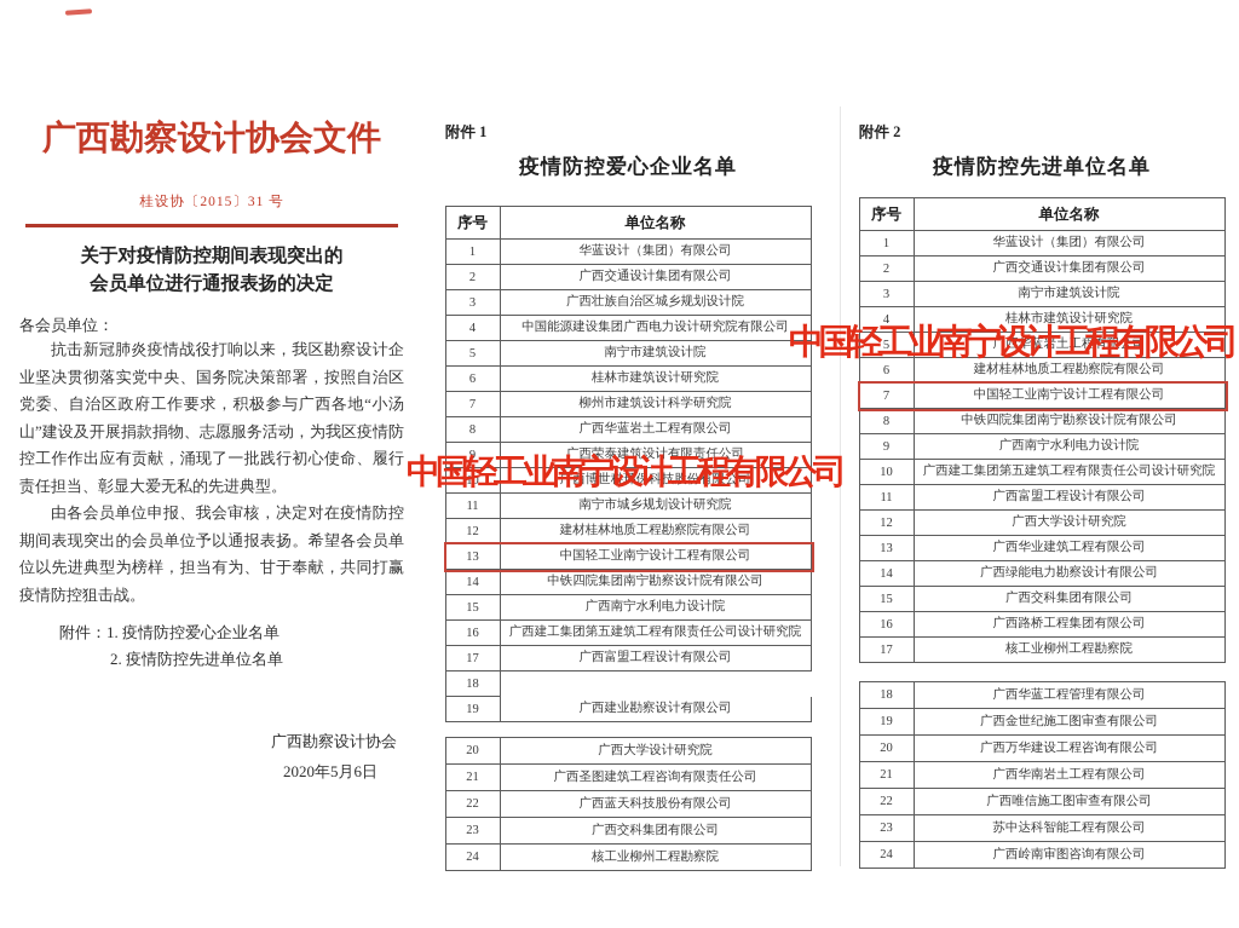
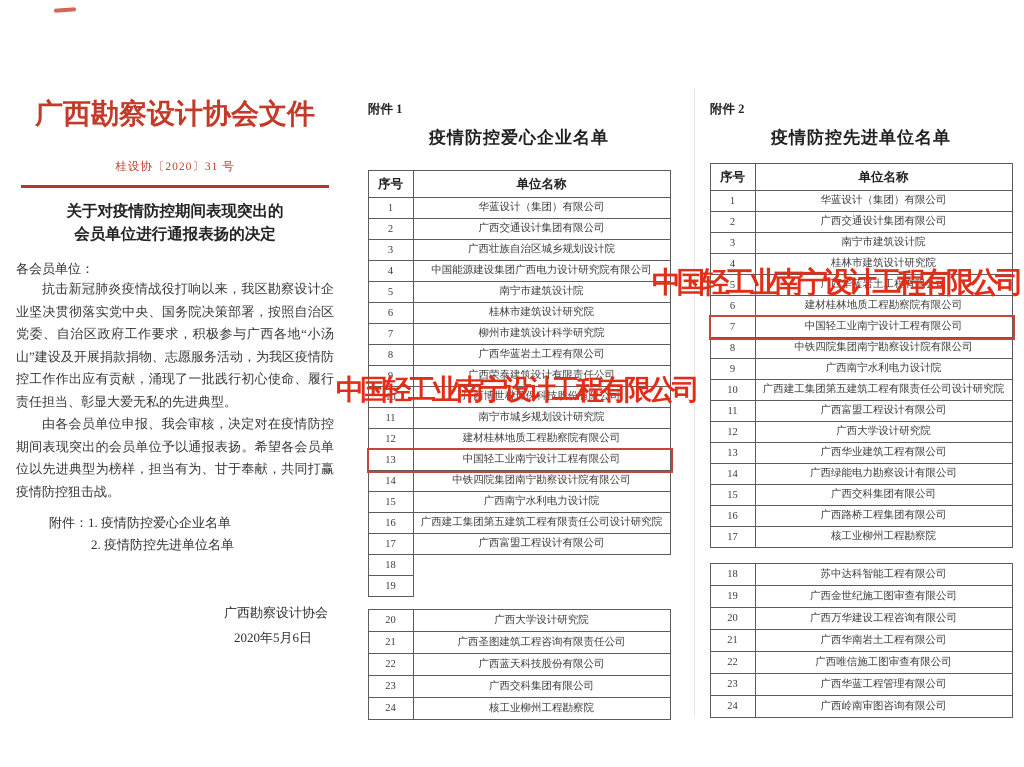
  广西勘察设计协会文件
- 桂设协〔2015〕31 号
+ 桂设协〔2020〕31 号
  关于对疫情防控期间表现突出的
  会员单位进行通报表扬的决定
  各会员单位：
  抗击新冠肺炎疫情战役打响以来，我区勘察设计企业坚决贯彻落实党中央、国务院决策部署，按照自治区党委、自治区政府工作要求，积极参与广西各地“小汤山”建设及开展捐款捐物、志愿服务活动，为我区疫情防控工作作出应有贡献，涌现了一批践行初心使命、履行责任担当、彰显大爱无私的先进典型。
  由各会员单位申报、我会审核，决定对在疫情防控期间表现突出的会员单位予以通报表扬。希望各会员单位以先进典型为榜样，担当有为、甘于奉献，共同打赢疫情防控狙击战。
  附件：1. 疫情防控爱心企业名单
  2. 疫情防控先进单位名单
  广西勘察设计协会
  2020年5月6日
  附件 1
  疫情防控爱心企业名单
  序号
  单位名称
  1
  华蓝设计（集团）有限公司
  2
  广西交通设计集团有限公司
  3
  广西壮族自治区城乡规划设计院
  4
  中国能源建设集团广西电力设计研究院有限公司
  5
  南宁市建筑设计院
  6
  桂林市建筑设计研究院
  7
  柳州市建筑设计科学研究院
  8
  广西华蓝岩土工程有限公司
  9
  广西荣泰建筑设计有限责任公司
  10
  广西博世科环保科技股份有限公司
  11
  南宁市城乡规划设计研究院
  12
  建材桂林地质工程勘察院有限公司
  13
  中国轻工业南宁设计工程有限公司
  14
  中铁四院集团南宁勘察设计院有限公司
  15
  广西南宁水利电力设计院
  16
  广西建工集团第五建筑工程有限责任公司设计研究院
  17
  广西富盟工程设计有限公司
  18
  19
- 广西建业勘察设计有限公司
  20
  广西大学设计研究院
  21
  广西圣图建筑工程咨询有限责任公司
  22
  广西蓝天科技股份有限公司
  23
  广西交科集团有限公司
  24
  核工业柳州工程勘察院
  附件 2
  疫情防控先进单位名单
  序号
  单位名称
  1
  华蓝设计（集团）有限公司
  2
  广西交通设计集团有限公司
  3
  南宁市建筑设计院
  4
  桂林市建筑设计研究院
  5
  广西华蓝岩土工程有限公司
  6
  建材桂林地质工程勘察院有限公司
  7
  中国轻工业南宁设计工程有限公司
  8
  中铁四院集团南宁勘察设计院有限公司
  9
  广西南宁水利电力设计院
  10
  广西建工集团第五建筑工程有限责任公司设计研究院
  11
  广西富盟工程设计有限公司
  12
  广西大学设计研究院
  13
  广西华业建筑工程有限公司
  14
  广西绿能电力勘察设计有限公司
  15
  广西交科集团有限公司
  16
  广西路桥工程集团有限公司
  17
  核工业柳州工程勘察院
  18
- 广西华蓝工程管理有限公司
+ 苏中达科智能工程有限公司
  19
  广西金世纪施工图审查有限公司
  20
  广西万华建设工程咨询有限公司
  21
  广西华南岩土工程有限公司
  22
  广西唯信施工图审查有限公司
  23
- 苏中达科智能工程有限公司
+ 广西华蓝工程管理有限公司
  24
  广西岭南审图咨询有限公司
  中国轻工业南宁设计工程有限公司
  中国轻工业南宁设计工程有限公司
